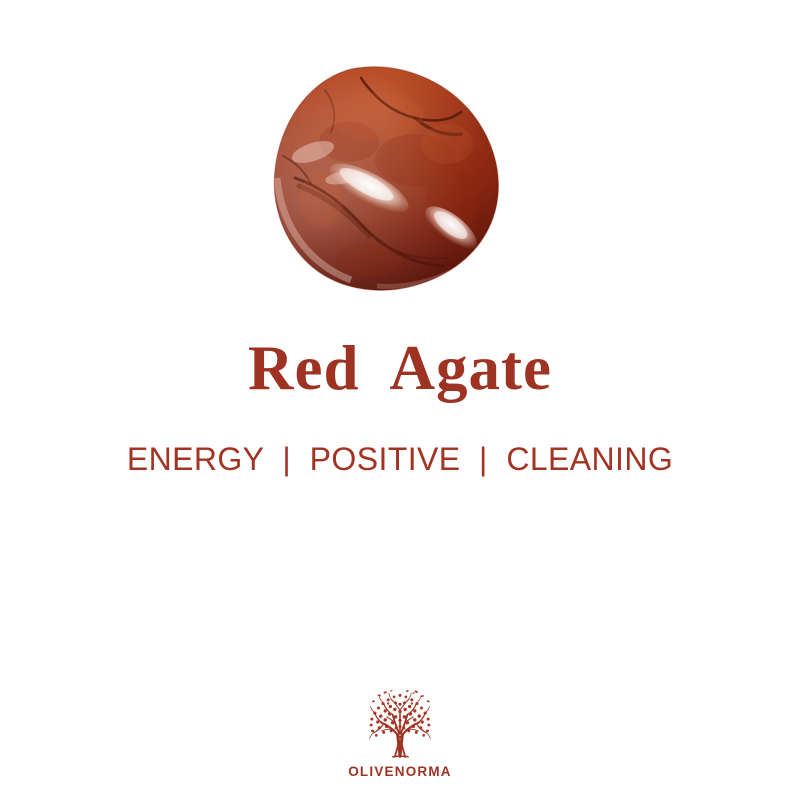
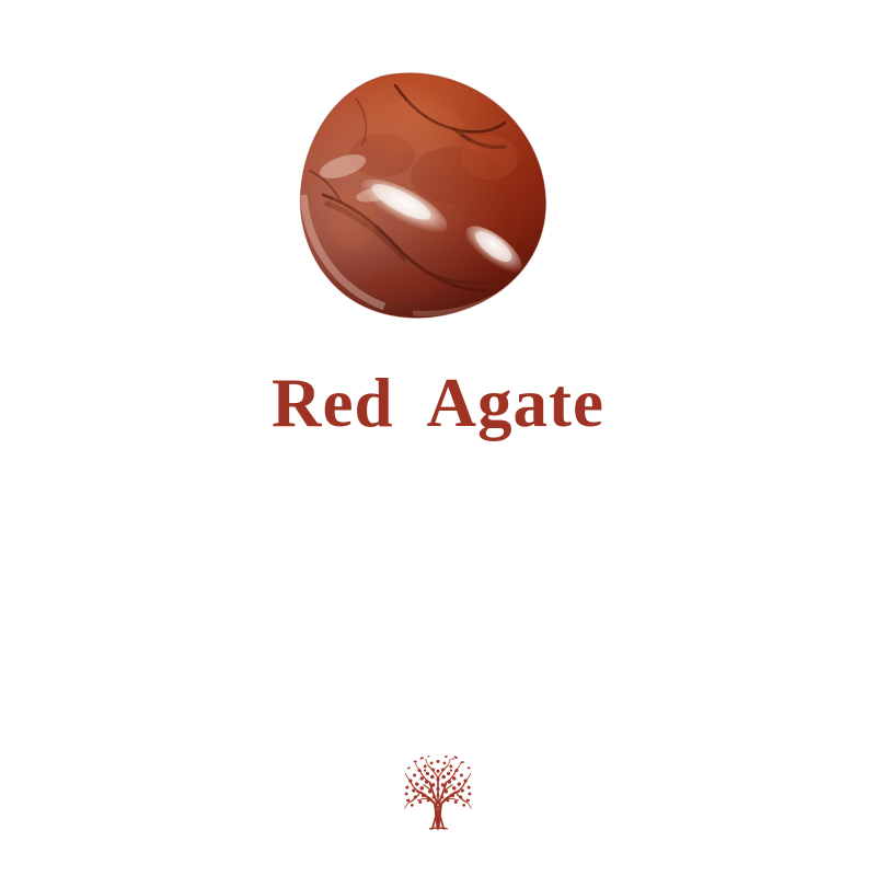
  Red Agate
- ENERGY | POSITIVE | CLEANING
- OLIVENORMA
